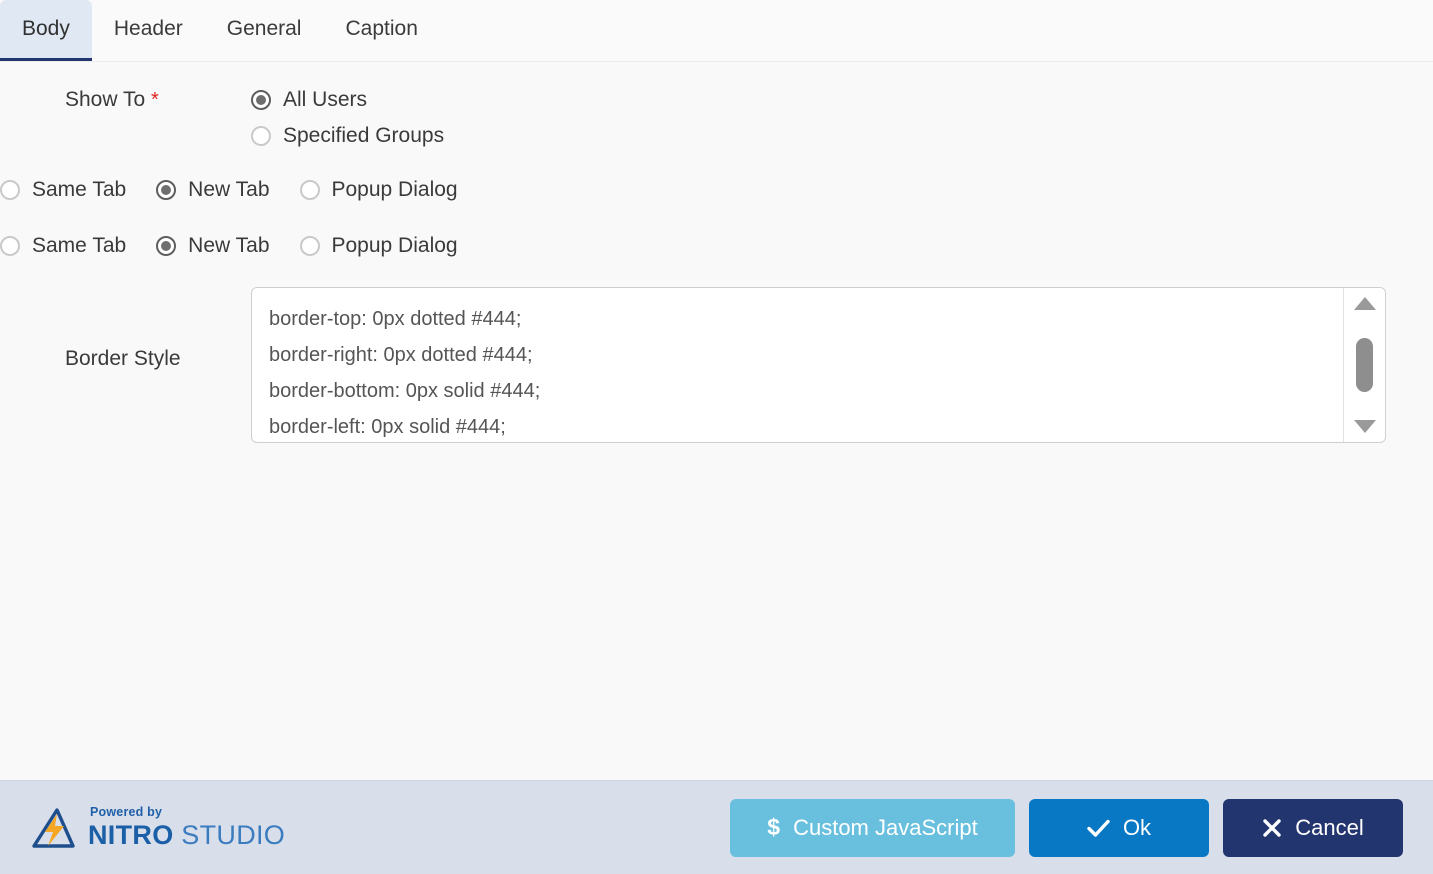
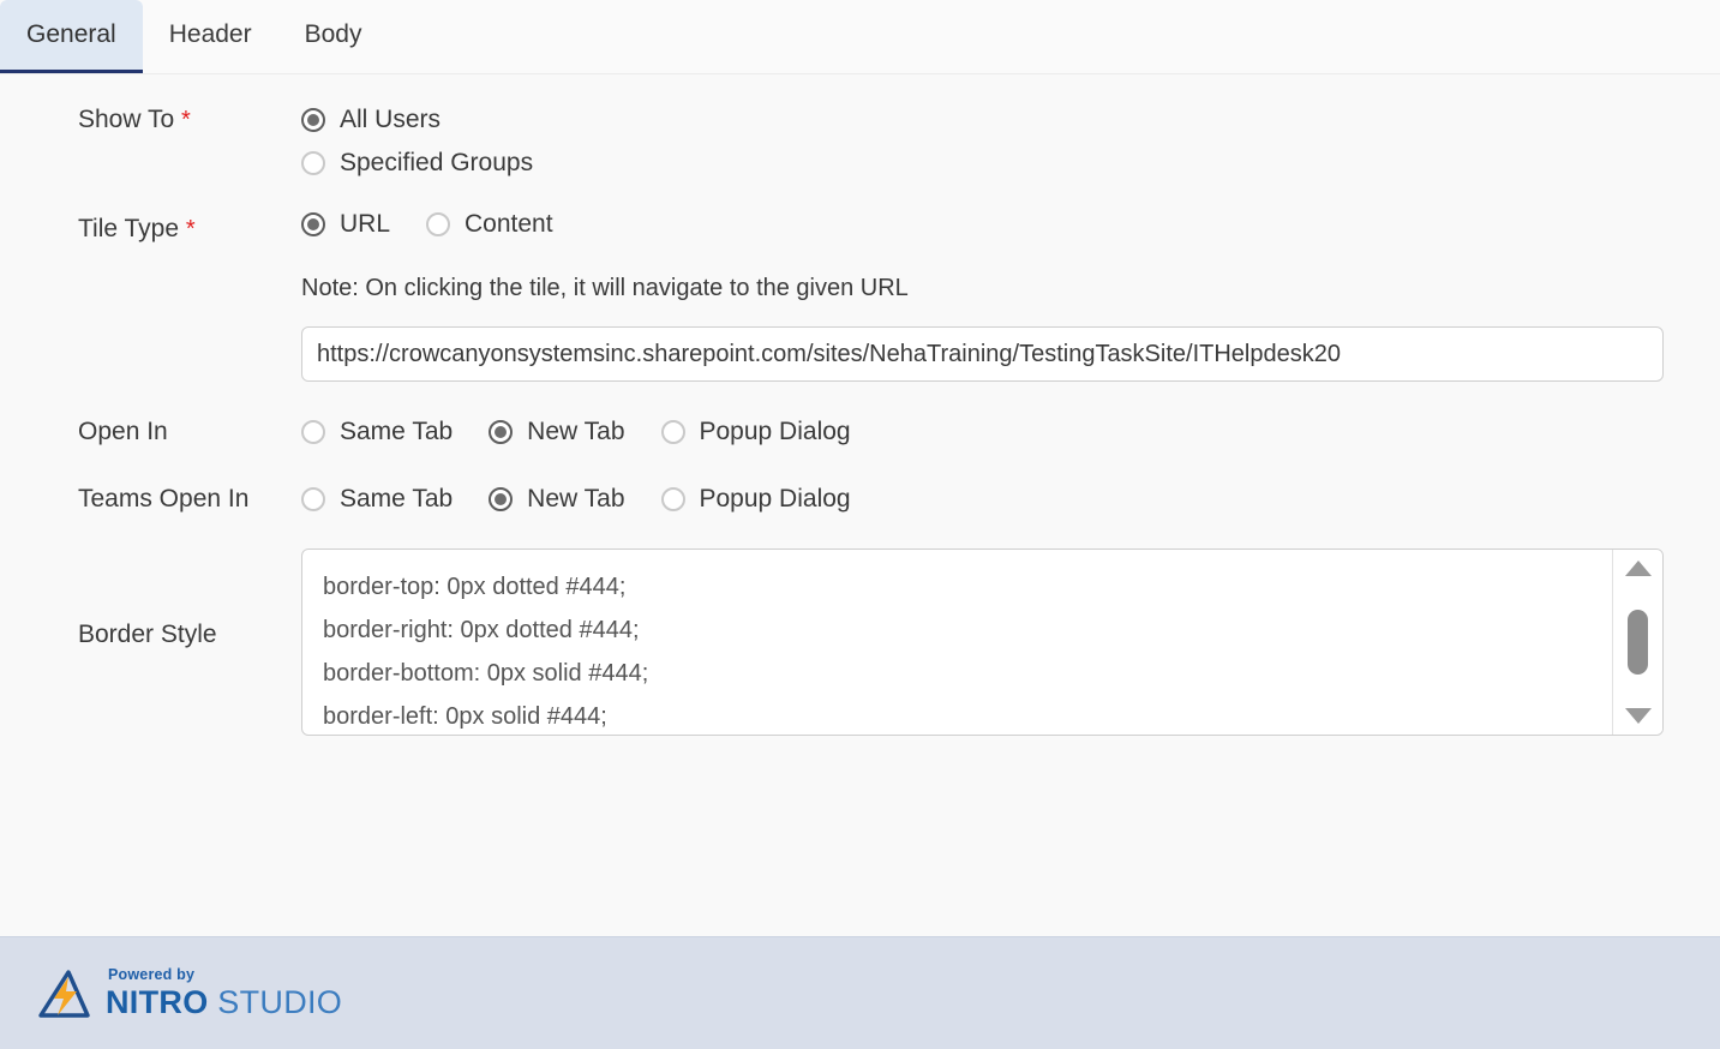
- Body
+ General
  Header
- General
+ Body
- Caption
  Show To *
  All Users
  Specified Groups
+ Tile Type *
+ URL
+ Content
+ Note: On clicking the tile, it will navigate to the given URL
+ https://crowcanyonsystemsinc.sharepoint.com/sites/NehaTraining/TestingTaskSite/ITHelpdesk20
+ Open In
  Same Tab
  New Tab
  Popup Dialog
+ Teams Open In
  Same Tab
  New Tab
  Popup Dialog
  Border Style
  border-top: 0px dotted #444;
  border-right: 0px dotted #444;
  border-bottom: 0px solid #444;
  border-left: 0px solid #444;
  Powered by
  NITRO STUDIO
- $
- Custom JavaScript
- Ok
- Cancel
